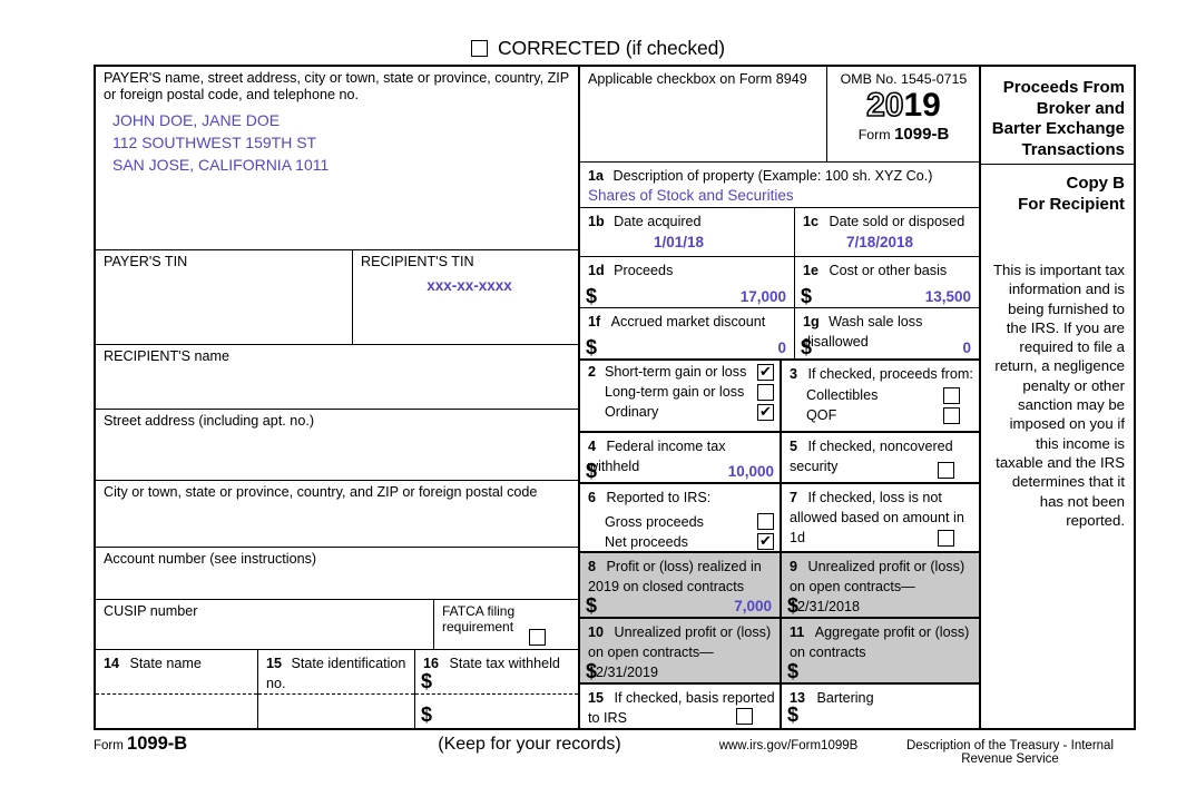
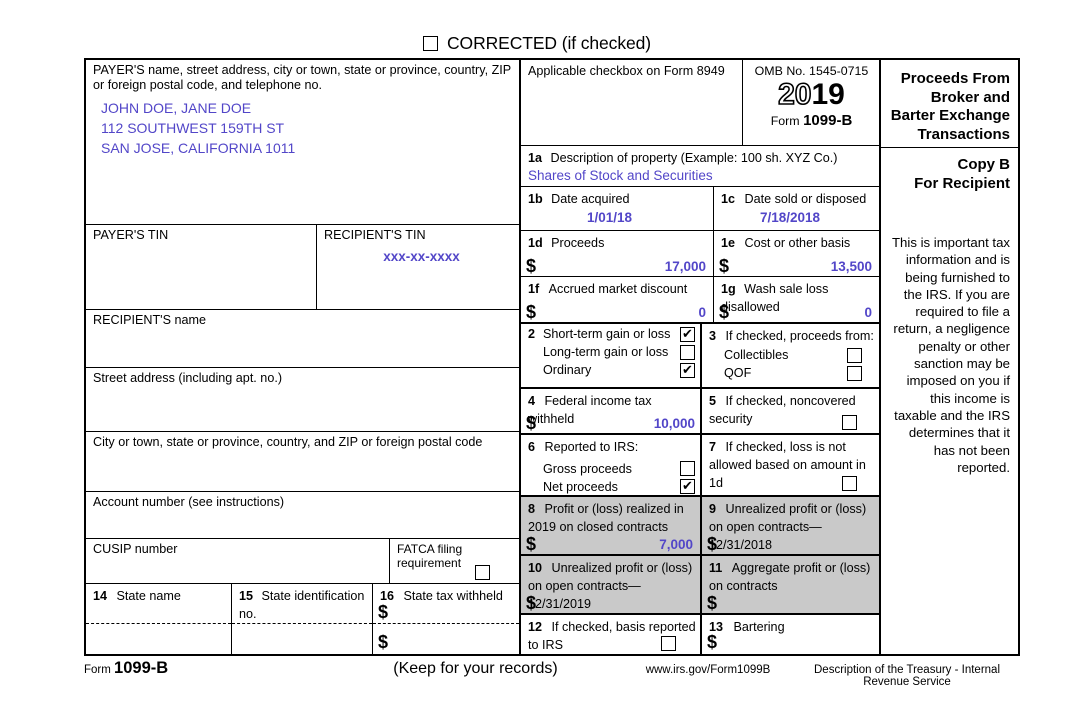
  CORRECTED (if checked)
  PAYER'S name, street address, city or town, state or province, country, ZIP or foreign postal code, and telephone no.
  JOHN DOE, JANE DOE
  112 SOUTHWEST 159TH ST
  SAN JOSE, CALIFORNIA 1011
  PAYER'S TIN
  RECIPIENT'S TIN
  xxx-xx-xxxx
  RECIPIENT'S name
  Street address (including apt. no.)
  City or town, state or province, country, and ZIP or foreign postal code
  Account number (see instructions)
  CUSIP number
  FATCA filing requirement
  14 State name
  15 State identification no.
  16 State tax withheld
  $
  $
  Applicable checkbox on Form 8949
  OMB No. 1545-0715
  2019
  Form 1099-B
  1a Description of property (Example: 100 sh. XYZ Co.)
  Shares of Stock and Securities
  1b Date acquired
  1/01/18
  1c Date sold or disposed
  7/18/2018
  1d Proceeds
  $
  17,000
  1e Cost or other basis
  $
  13,500
  1f Accrued market discount
  $
  0
  1g Wash sale loss disallowed
  $
  0
  2
  Short-term gain or loss
  ✔
  Long-term gain or loss
  Ordinary
  ✔
  3 If checked, proceeds from:
  Collectibles
  QOF
  4 Federal income tax withheld
  $
  10,000
  5 If checked, noncovered security
  6 Reported to IRS:
  Gross proceeds
  Net proceeds
  ✔
  7 If checked, loss is not allowed based on amount in 1d
  8 Profit or (loss) realized in 2019 on closed contracts
  $
  7,000
  9 Unrealized profit or (loss) on open contracts—12/31/2018
  $
  10 Unrealized profit or (loss) on open contracts—12/31/2019
  $
  11 Aggregate profit or (loss) on contracts
  $
- 15 If checked, basis reported to IRS
+ 12 If checked, basis reported to IRS
  13 Bartering
  $
  Proceeds From Broker and Barter Exchange Transactions
  Copy B
  For Recipient
  This is important tax information and is being furnished to the IRS. If you are required to file a return, a negligence penalty or other sanction may be imposed on you if this income is taxable and the IRS determines that it has not been reported.
  Form 1099-B
  (Keep for your records)
  www.irs.gov/Form1099B
  Description of the Treasury - Internal Revenue Service
